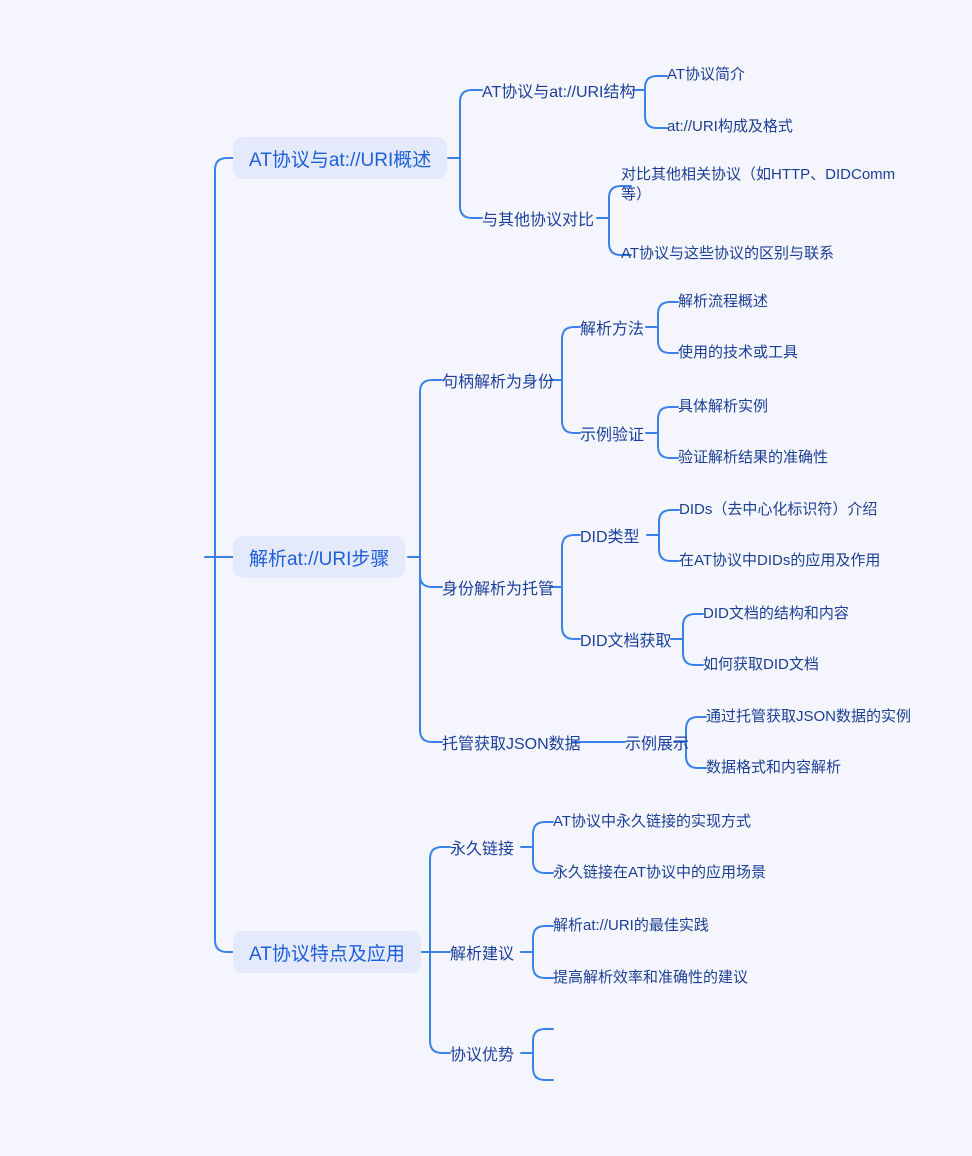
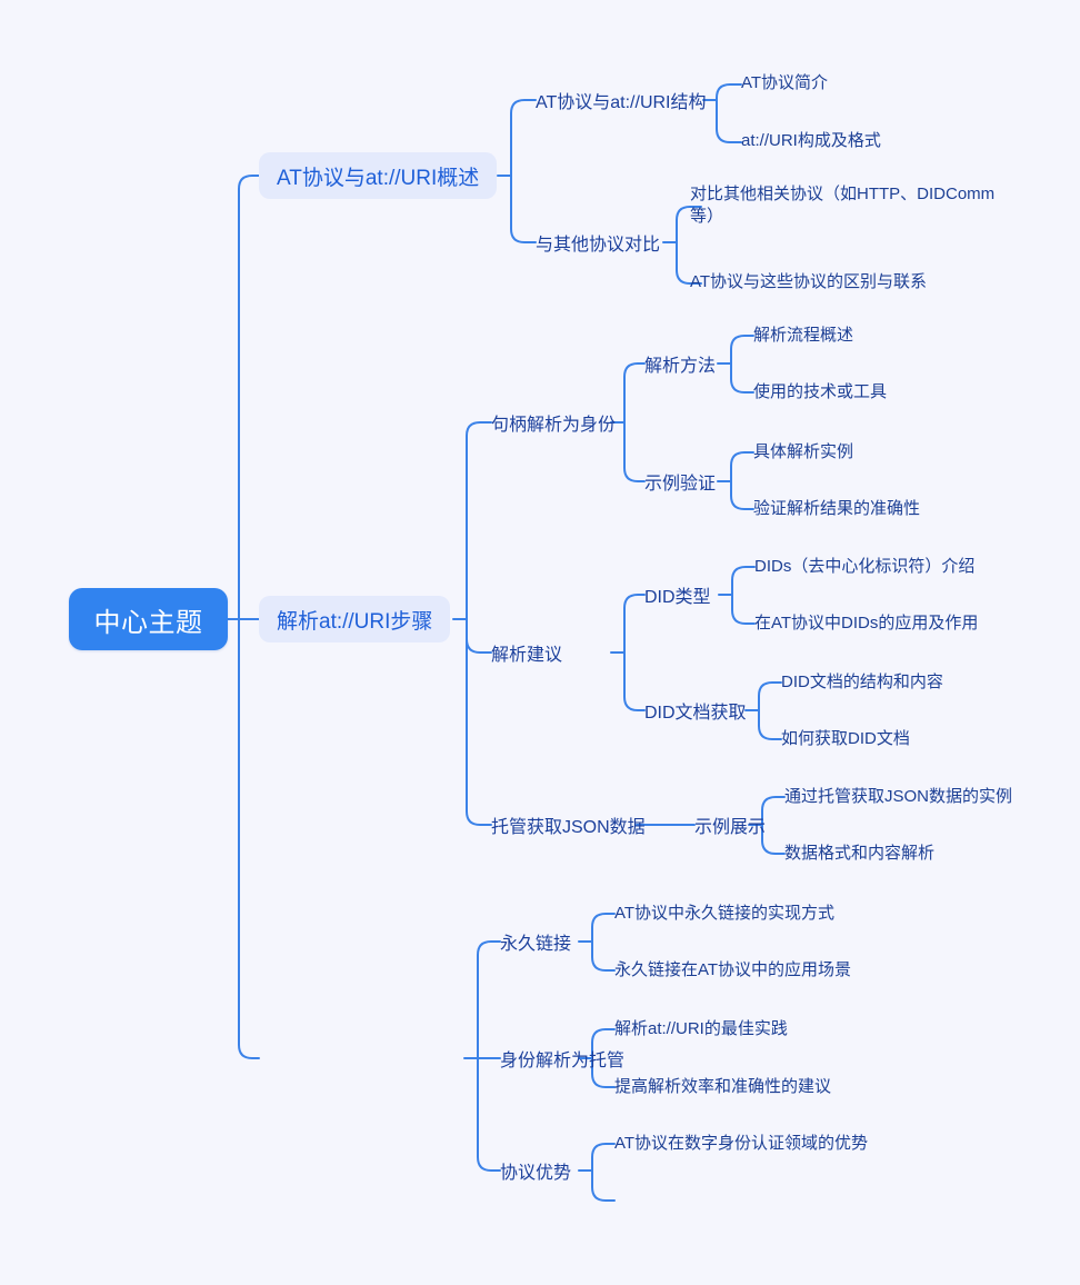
+ 中心主题
  AT协议与at://URI概述
  AT协议与at://URI结构
  AT协议简介
  at://URI构成及格式
  与其他协议对比
  对比其他相关协议（如HTTP、DIDComm等）
  AT协议与这些协议的区别与联系
  解析at://URI步骤
  句柄解析为身份
  解析方法
  解析流程概述
  使用的技术或工具
  示例验证
  具体解析实例
  验证解析结果的准确性
- 身份解析为托管
+ 解析建议
  DID类型
  DIDs（去中心化标识符）介绍
  在AT协议中DIDs的应用及作用
  DID文档获取
  DID文档的结构和内容
  如何获取DID文档
  托管获取JSON数据
  示例展示
  通过托管获取JSON数据的实例
  数据格式和内容解析
- AT协议特点及应用
  永久链接
  AT协议中永久链接的实现方式
  永久链接在AT协议中的应用场景
- 解析建议
+ 身份解析为托管
  解析at://URI的最佳实践
  提高解析效率和准确性的建议
  协议优势
+ AT协议在数字身份认证领域的优势
